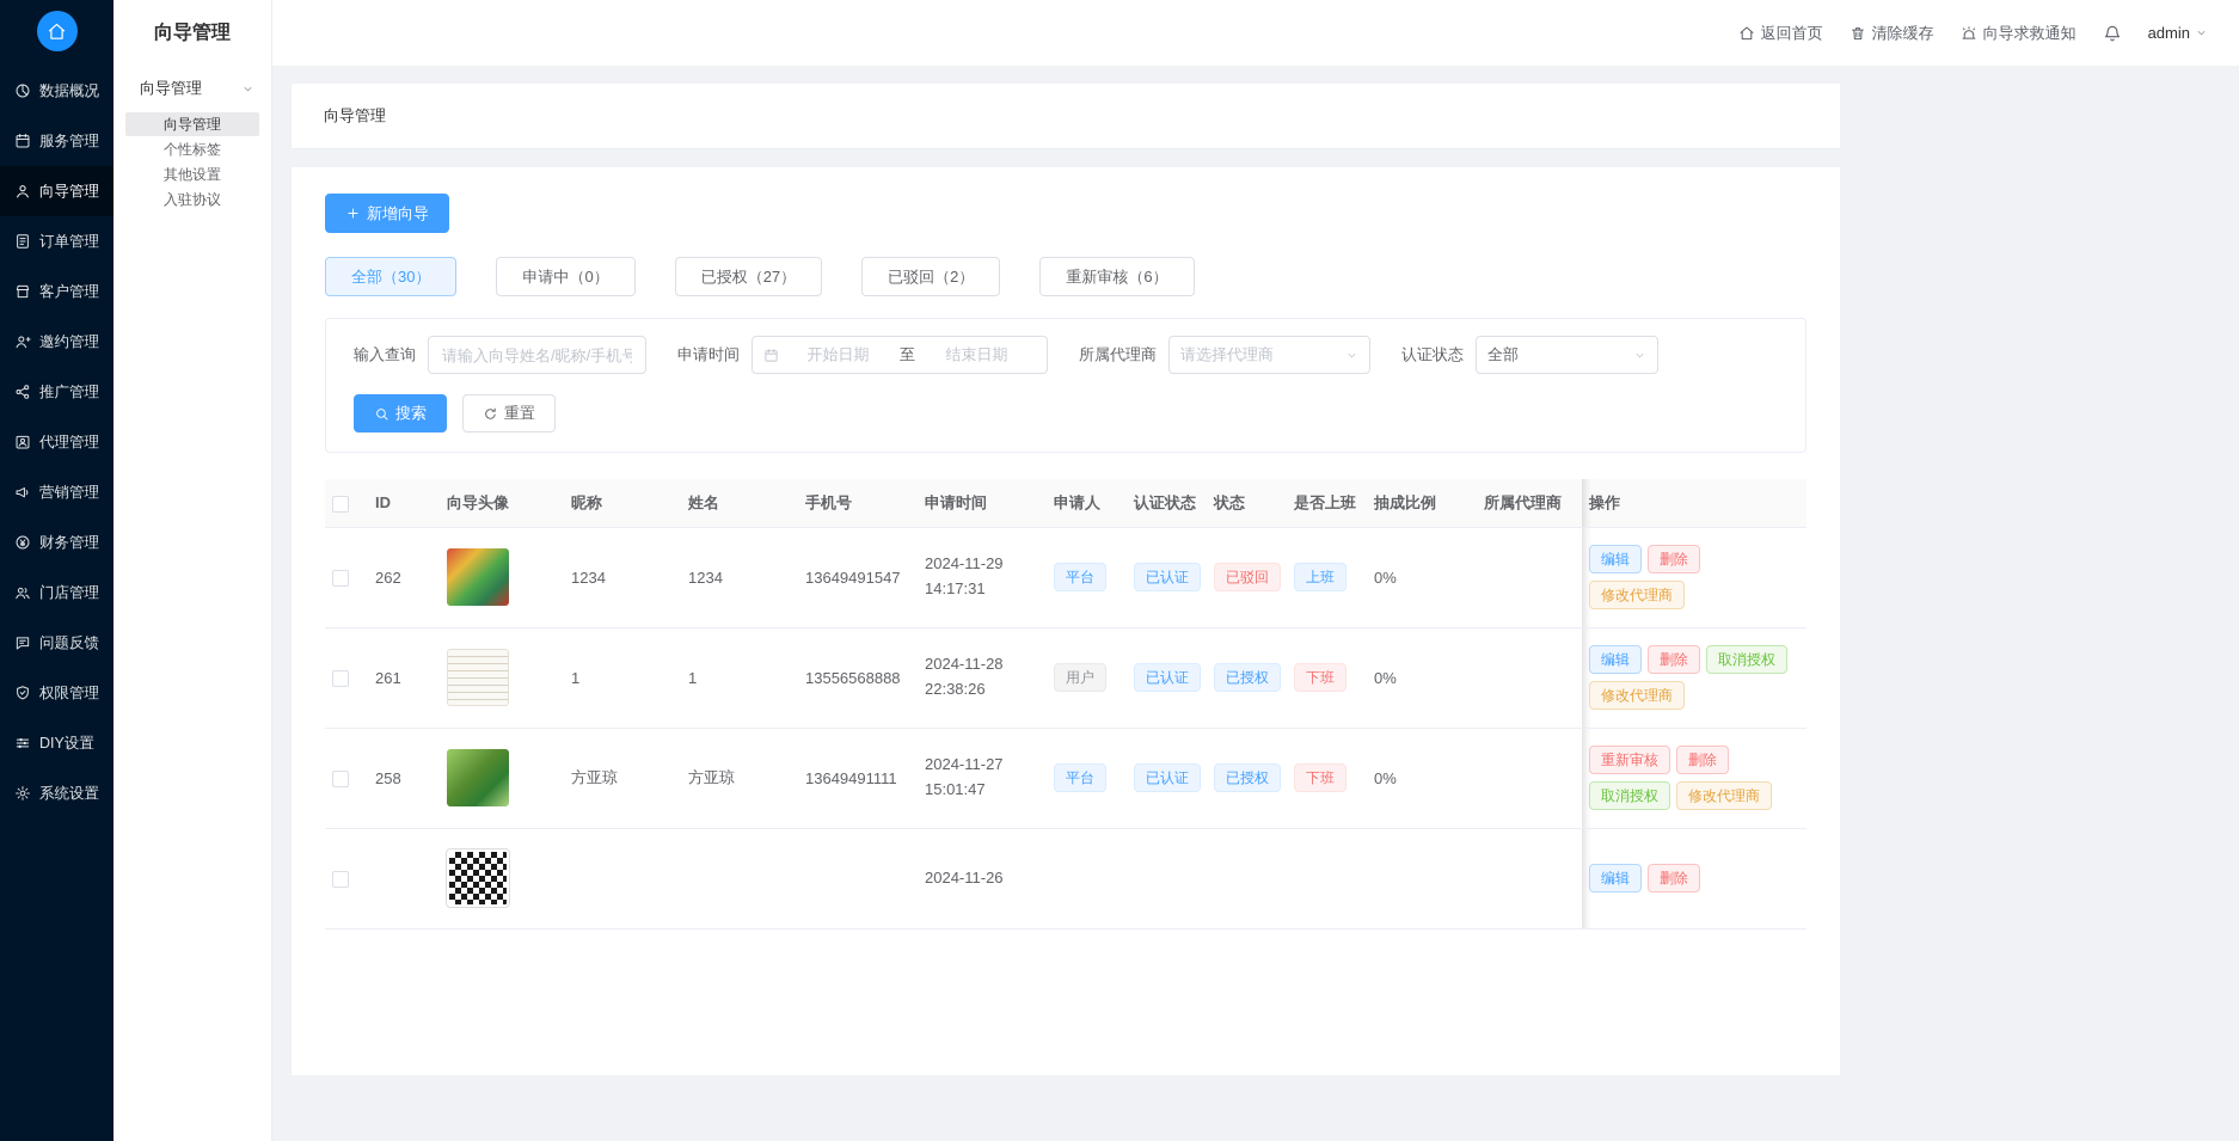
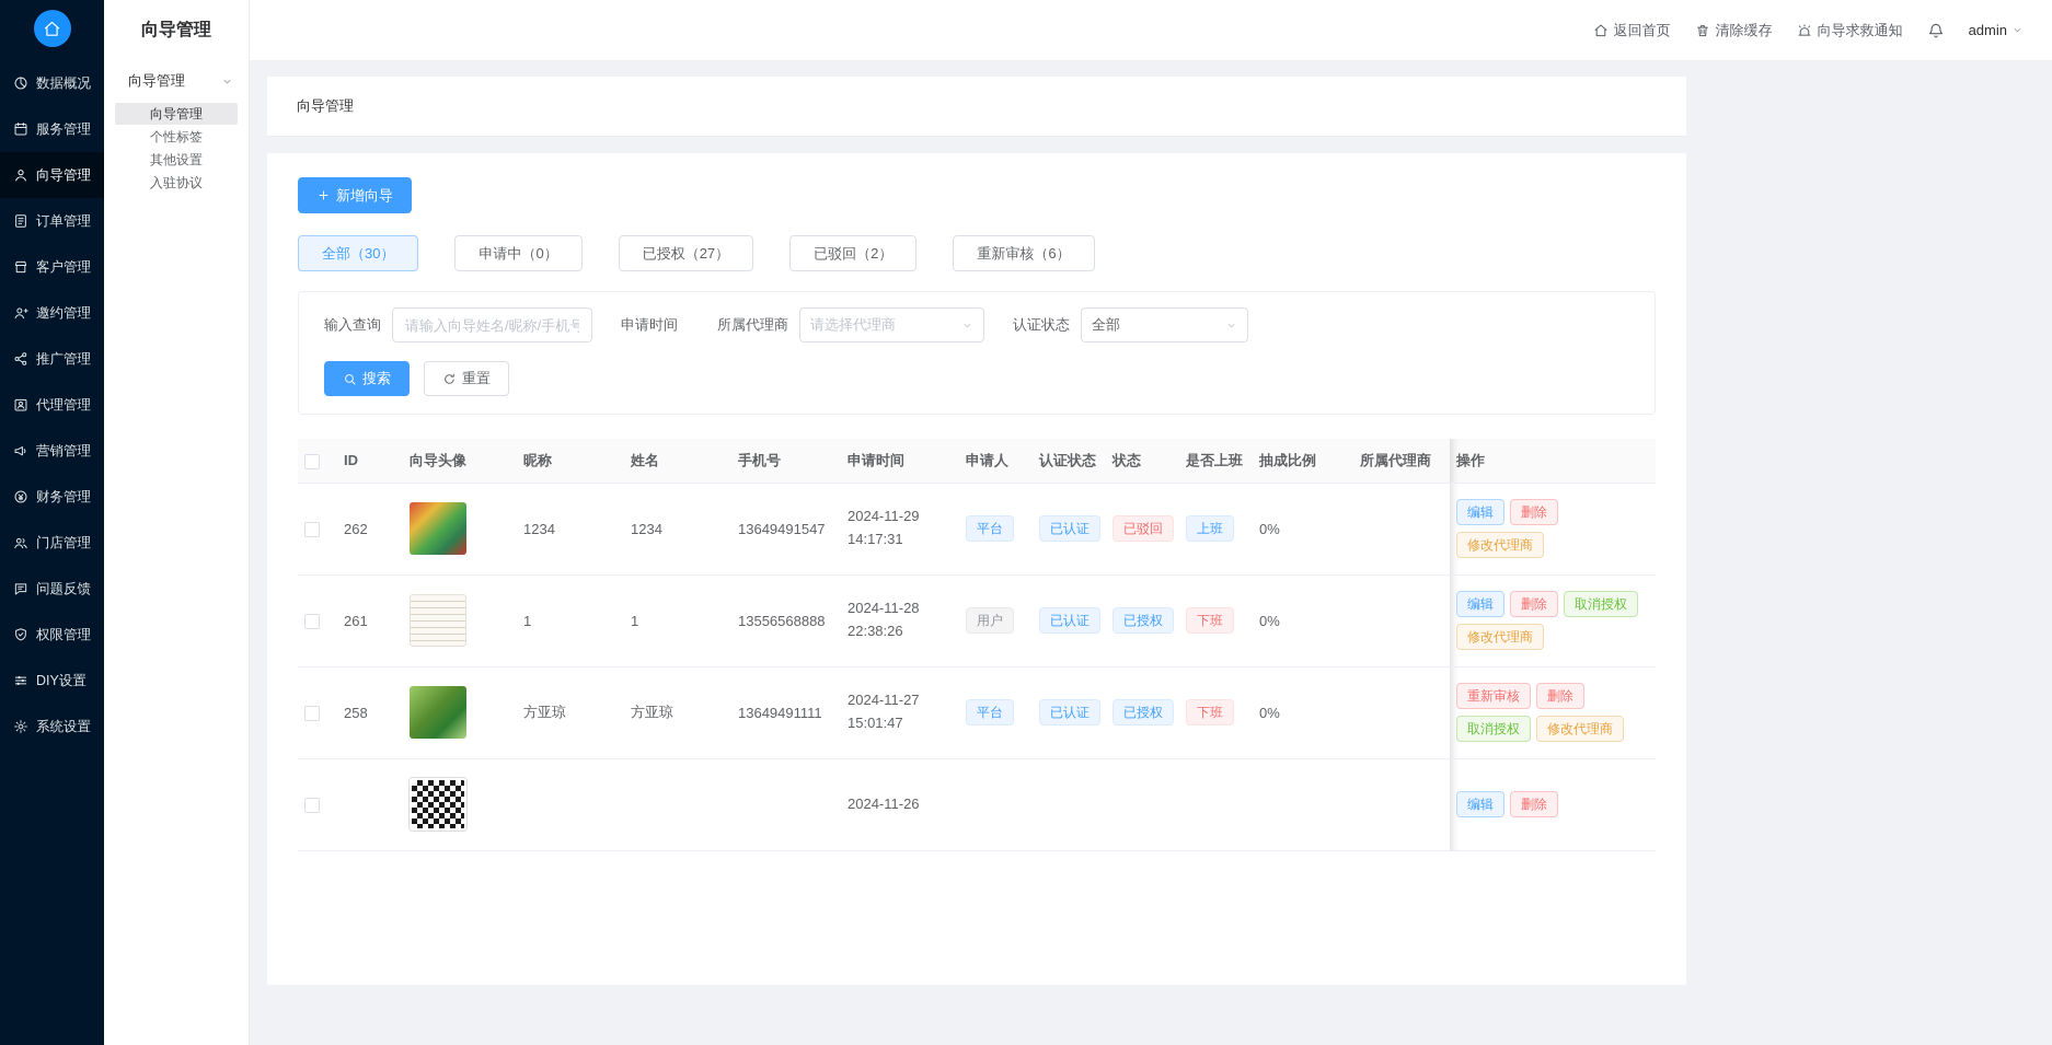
  数据概况
  服务管理
  向导管理
  订单管理
  客户管理
  邀约管理
  推广管理
  代理管理
  营销管理
  财务管理
  门店管理
  问题反馈
  权限管理
  DIY设置
  系统设置
  向导管理
  向导管理
  向导管理
  个性标签
  其他设置
  入驻协议
  返回首页
  清除缓存
  向导求救通知
  admin
  向导管理
  新增向导
  全部（30）
  申请中（0）
  已授权（27）
  已驳回（2）
  重新审核（6）
  输入查询
  请输入向导姓名/昵称/手机号
  申请时间
- 开始日期
- 至
- 结束日期
  所属代理商
  请选择代理商
  认证状态
  全部
  搜索
  重置
  	ID	向导头像	昵称	姓名	手机号	申请时间	申请人	认证状态	状态	是否上班	抽成比例	所属代理商	操作
  	262		1234	1234	13649491547	2024-11-2914:17:31	平台	已认证	已驳回	上班	0%		编辑 删除修改代理商
  	261		1	1	13556568888	2024-11-2822:38:26	用户	已认证	已授权	下班	0%		编辑 删除 取消授权修改代理商
  	258		方亚琼	方亚琼	13649491111	2024-11-2715:01:47	平台	已认证	已授权	下班	0%		重新审核 删除取消授权 修改代理商
  						2024-11-26							编辑 删除
